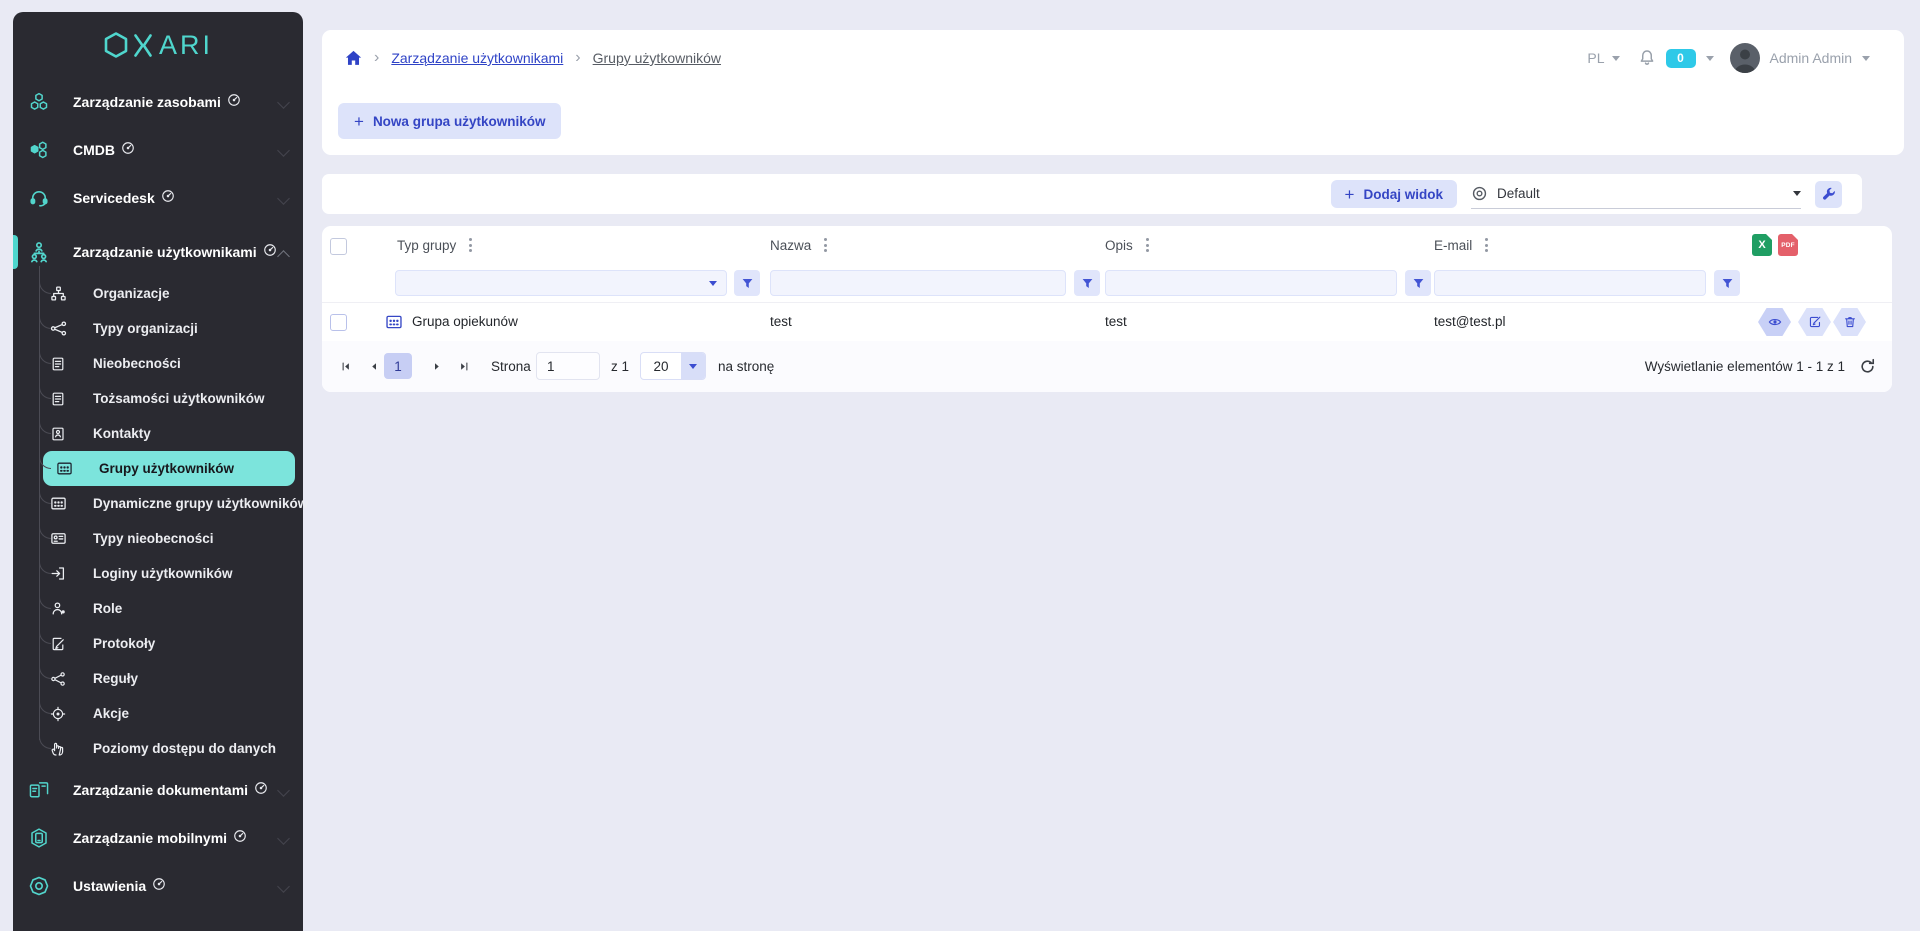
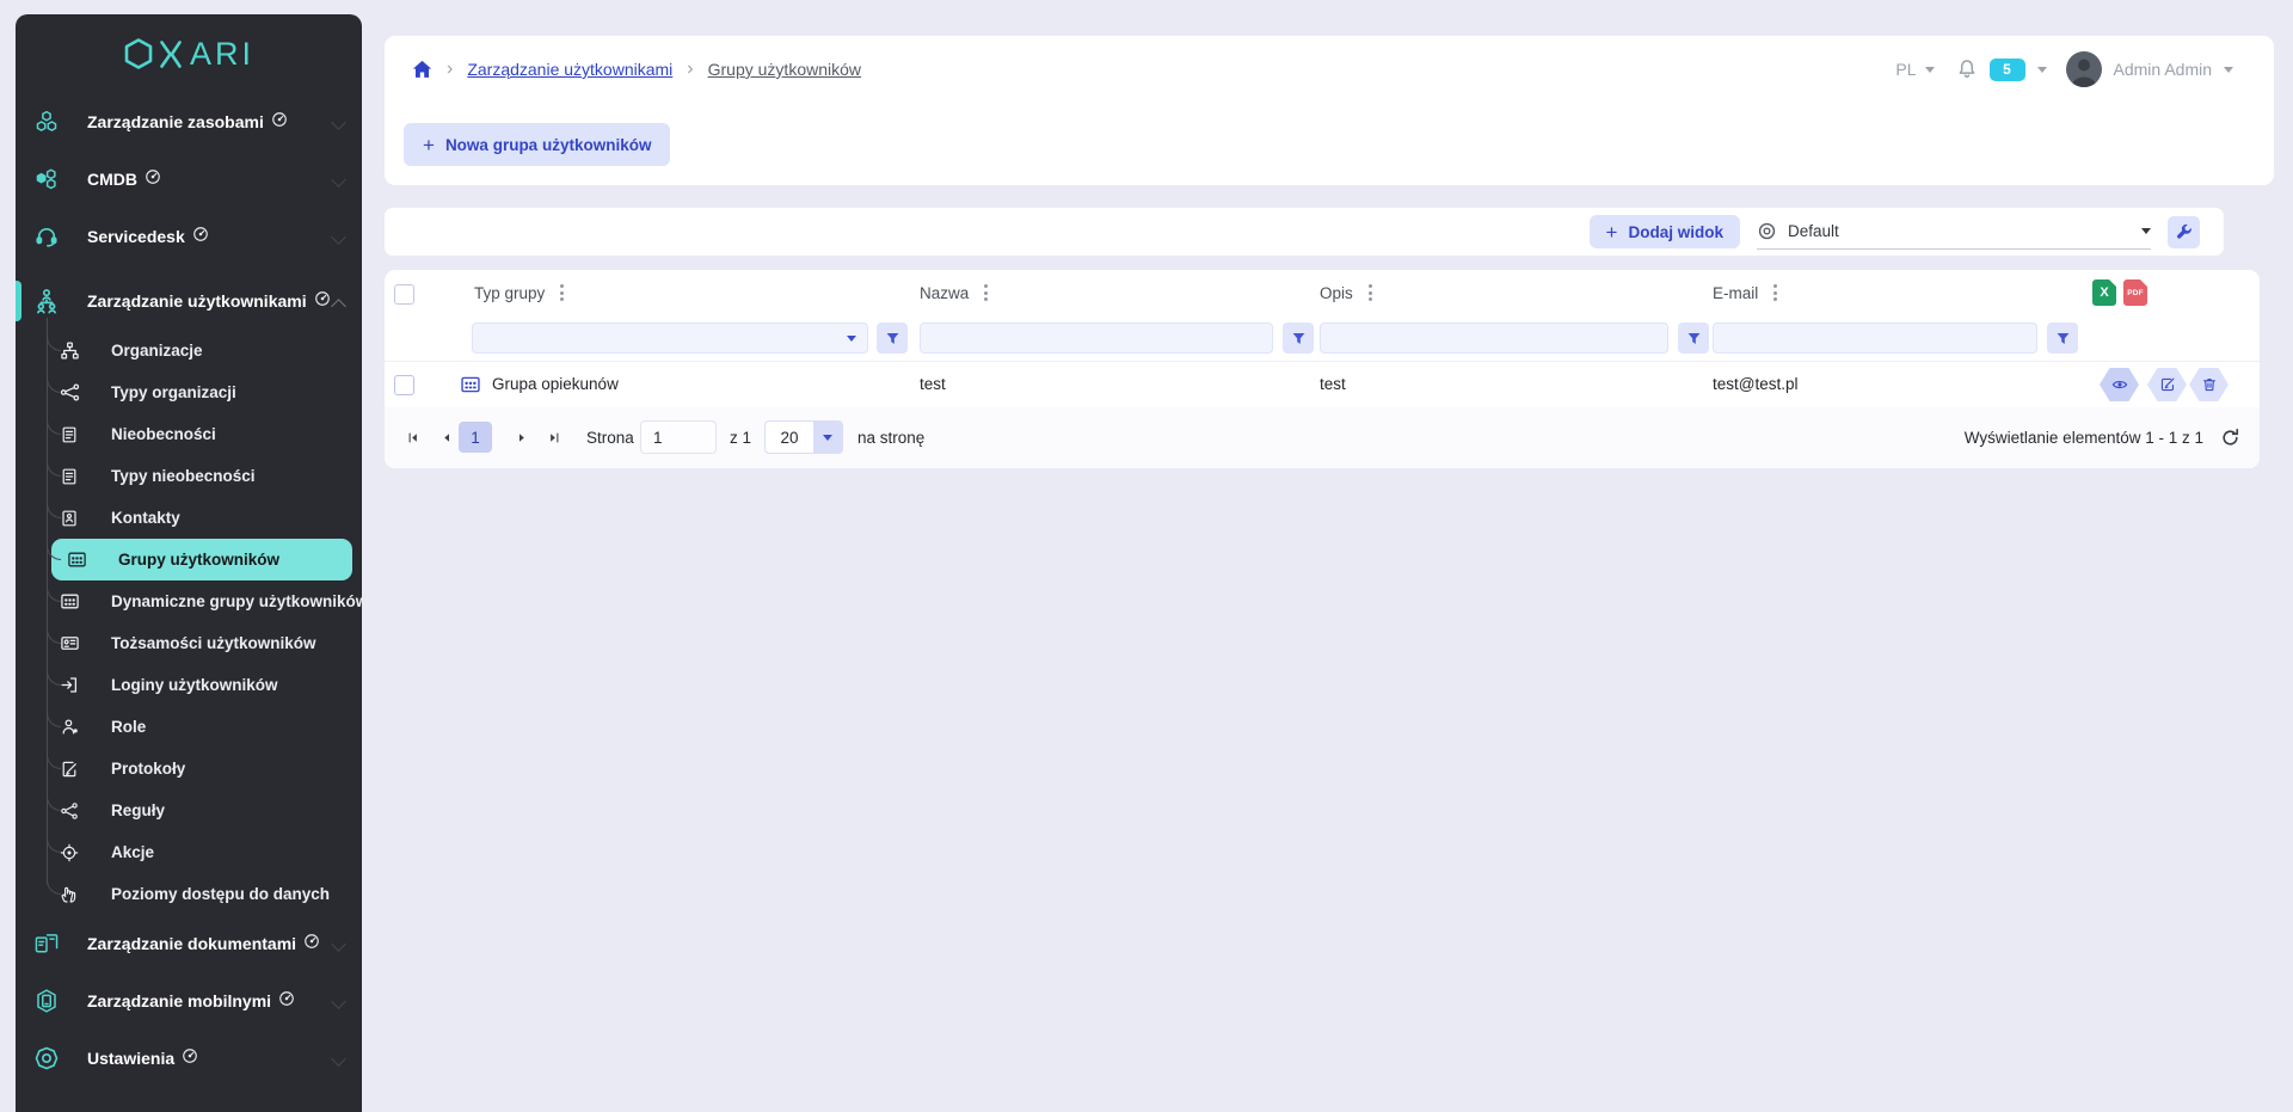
  ARI
  Zarządzanie zasobami
  CMDB
  Servicedesk
  Zarządzanie użytkownikami
  Organizacje
  Typy organizacji
  Nieobecności
- Tożsamości użytkowników
+ Typy nieobecności
  Kontakty
  Grupy użytkowników
  Dynamiczne grupy użytkowników
- Typy nieobecności
+ Tożsamości użytkowników
  Loginy użytkowników
  Role
  Protokoły
  Reguły
  Akcje
  Poziomy dostępu do danych
  Zarządzanie dokumentami
  Zarządzanie mobilnymi
  Ustawienia
  ›
  Zarządzanie użytkownikami
  ›
  Grupy użytkowników
  PL
- 0
+ 5
  Admin Admin
  +
  Nowa grupa użytkowników
  +
  Dodaj widok
  Default
  Typ grupy
  Nazwa
  Opis
  E-mail
  X
  Grupa opiekunów
  test
  test
  test@test.pl
  1
  Strona
  1
  z 1
  20
  na stronę
  Wyświetlanie elementów 1 - 1 z 1
